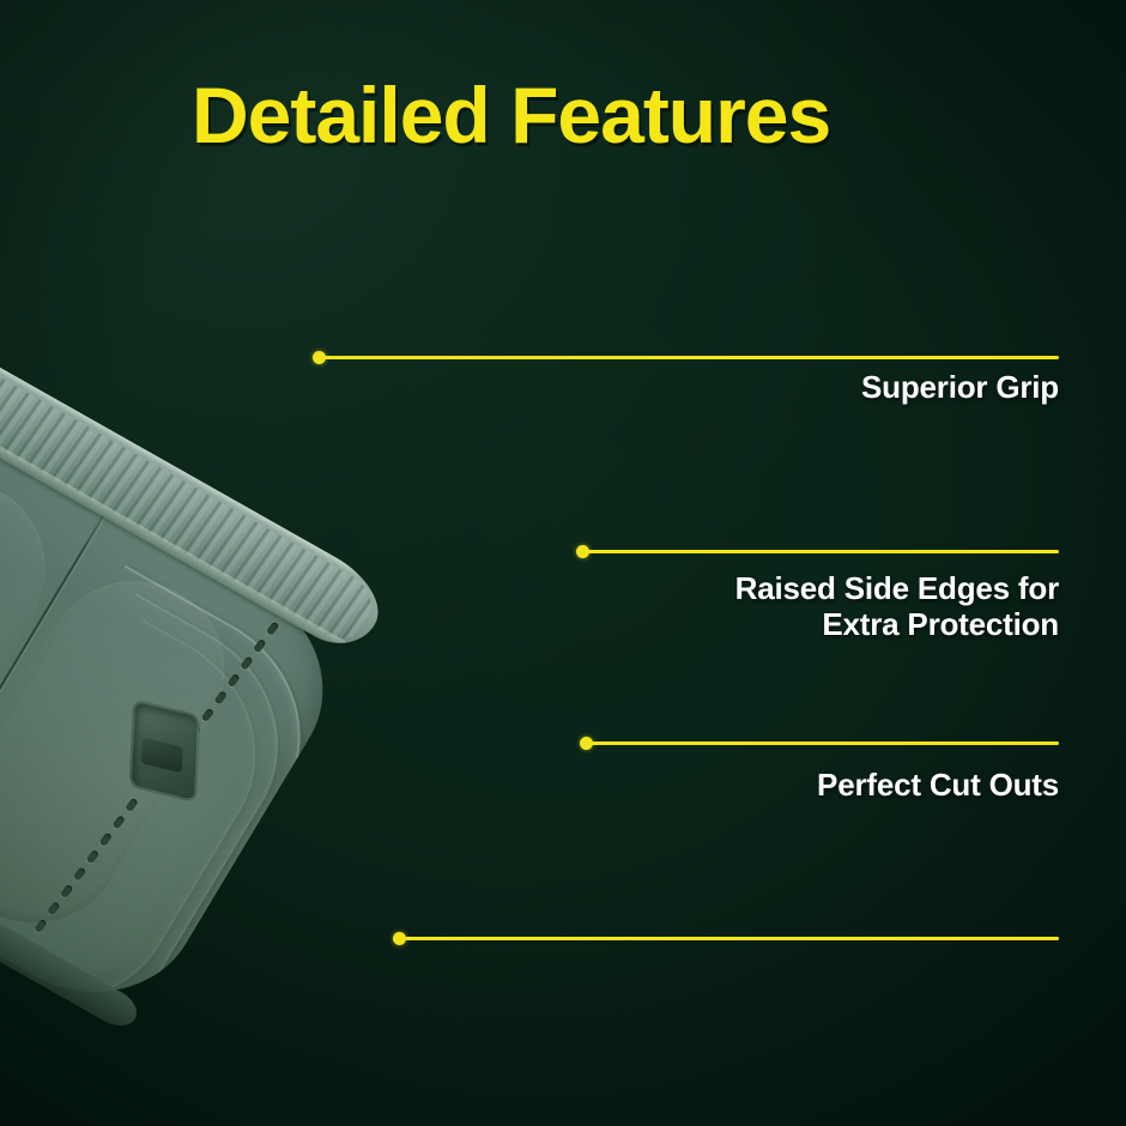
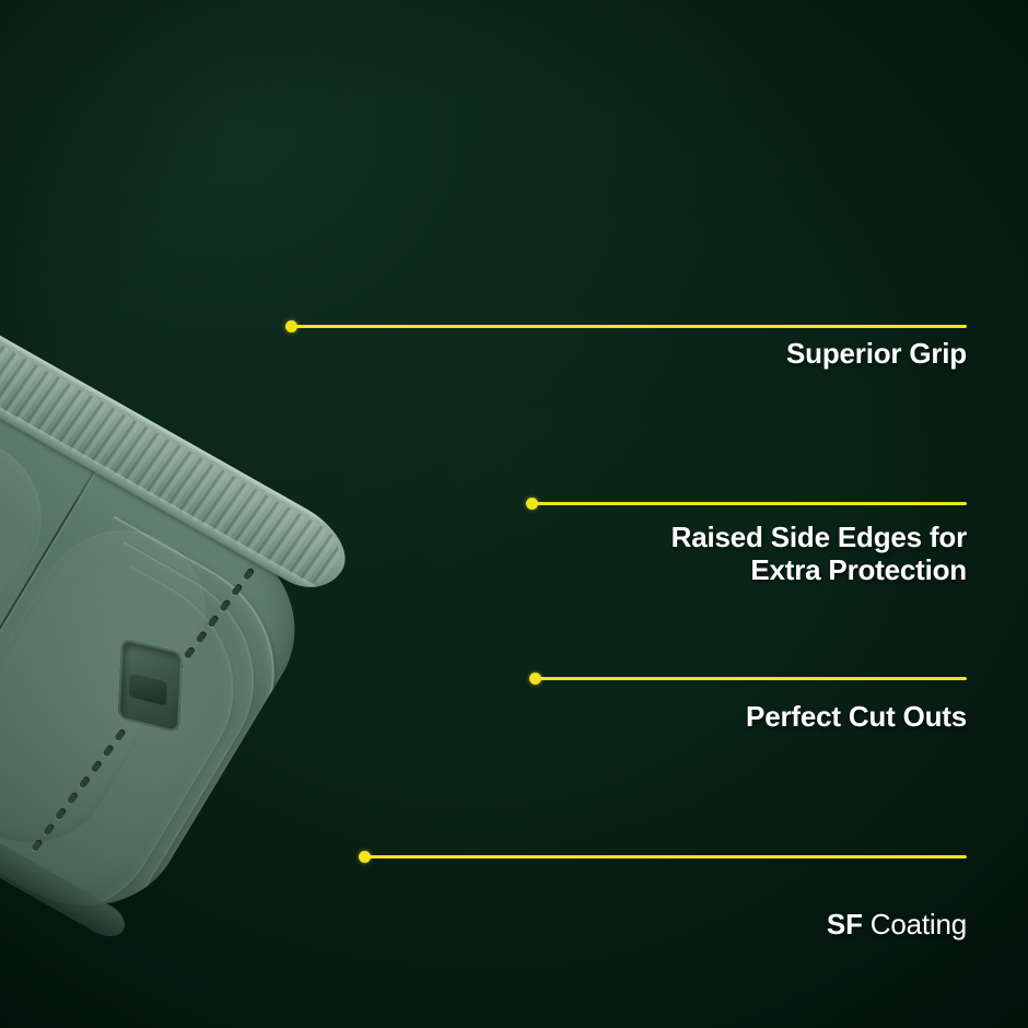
- Detailed Features
  Superior Grip
  Raised Side Edges for
  Extra Protection
  Perfect Cut Outs
+ SF Coating
